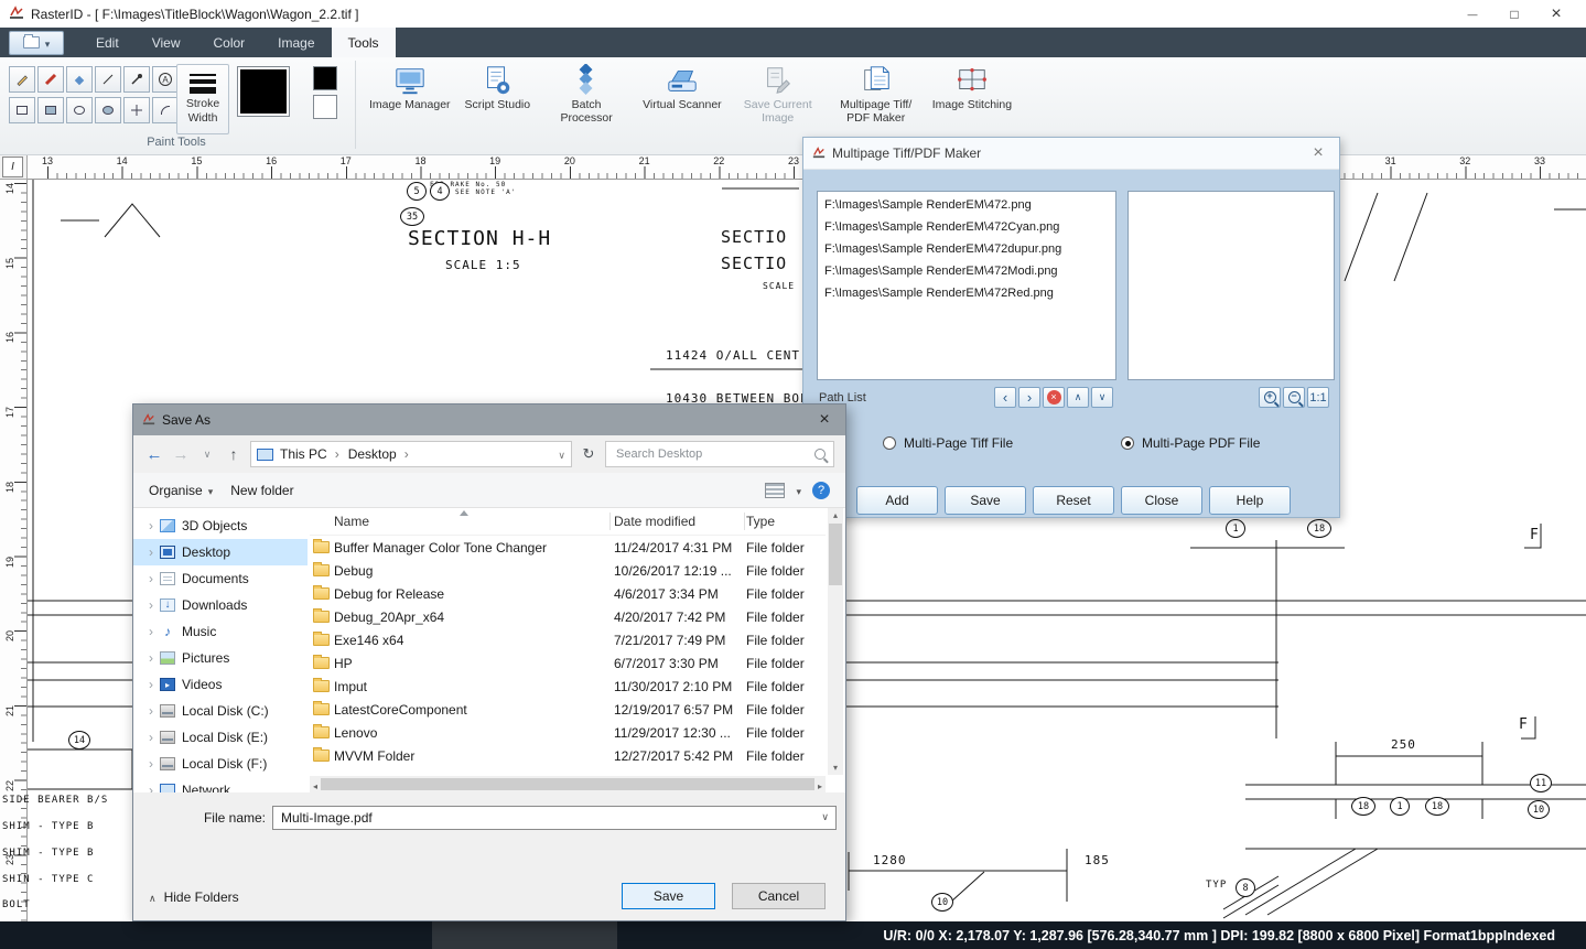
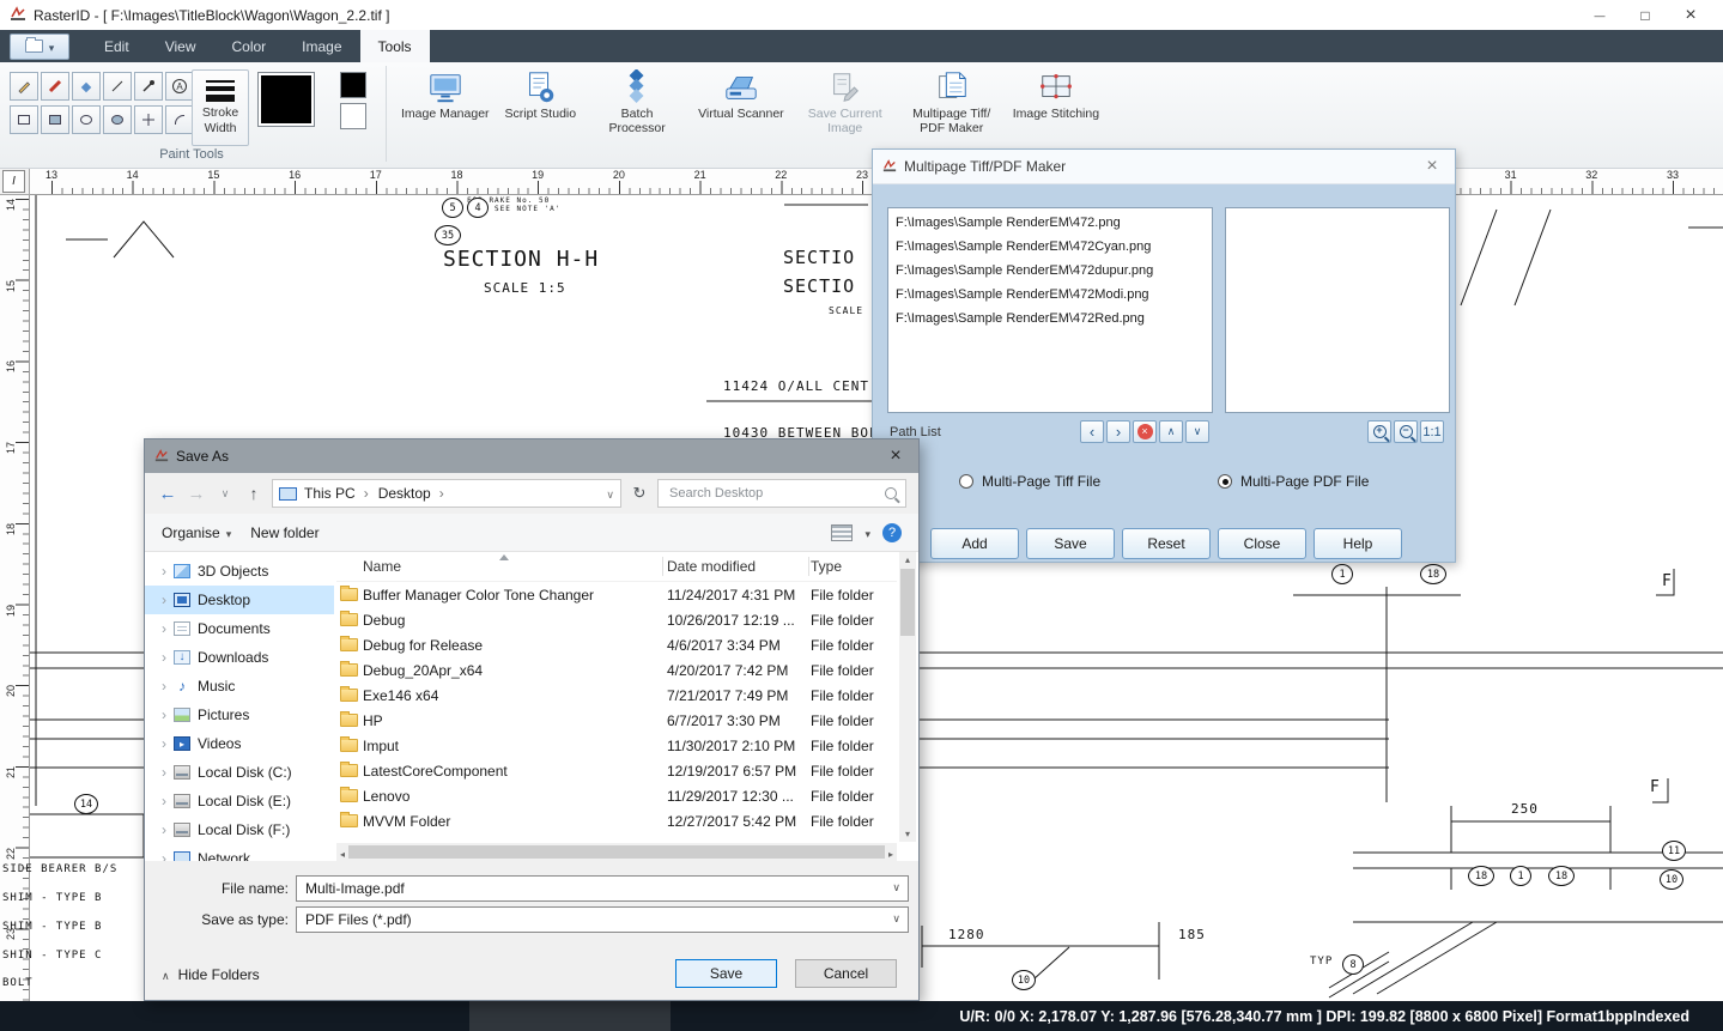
  RasterID - [ F:\Images\TitleBlock\Wagon\Wagon_2.2.tif ]
  Edit
  View
  Color
  Image
  Tools
  A
  Paint Tools
  Stroke Width
  Image Manager
  Script Studio
  Batch Processor
  Virtual Scanner
  Save Current Image
  Multipage Tiff/ PDF Maker
  Image Stitching
  I
  13
  14
  15
  16
  17
  18
  19
  20
  21
  22
  23
  31
  32
  33
  SECTION H-H
  SCALE 1:5
  SECTIO
  SECTIO
  SCALE
  11424 O/ALL CENT
  10430 BETWEEN BO
  250
  1280
  185
  TYP
  SIDE BEARER B/S
  SHIM - TYPE B
  SHIM - TYPE B
  SHIN - TYPE C
  BOLT
  F
  F
  5
  4
  35
  1
  18
  18
  1
  18
  11
  10
  10
  14
  8
  Multipage Tiff/PDF Maker
  F:\Images\Sample RenderEM\472.png
  F:\Images\Sample RenderEM\472Cyan.png
  F:\Images\Sample RenderEM\472dupur.png
  F:\Images\Sample RenderEM\472Modi.png
  F:\Images\Sample RenderEM\472Red.png
  Path List
  +
  −
  1:1
  Multi-Page Tiff File
  Multi-Page PDF File
  Add
  Save
  Reset
  Close
  Help
  Save As
  This PC
  Desktop
  Search Desktop
  Organise
  New folder
  3D Objects
  Desktop
  Documents
  Downloads
  Music
  Pictures
  Videos
  Local Disk (C:)
  Local Disk (E:)
  Local Disk (F:)
  Network
  Name
  Date modified
  Type
  Buffer Manager Color Tone Changer
  11/24/2017 4:31 PM
  File folder
  Debug
  10/26/2017 12:19 ...
  File folder
  Debug for Release
  4/6/2017 3:34 PM
  File folder
  Debug_20Apr_x64
  4/20/2017 7:42 PM
  File folder
  Exe146 x64
  7/21/2017 7:49 PM
  File folder
  HP
  6/7/2017 3:30 PM
  File folder
  Imput
  11/30/2017 2:10 PM
  File folder
  LatestCoreComponent
  12/19/2017 6:57 PM
  File folder
  Lenovo
  11/29/2017 12:30 ...
  File folder
  MVVM Folder
  12/27/2017 5:42 PM
  File folder
  File name:
  Multi-Image.pdf
+ Save as type:
+ PDF Files (*.pdf)
  Hide Folders
  Save
  Cancel
  U/R: 0/0 X: 2,178.07 Y: 1,287.96 [576.28,340.77 mm ] DPI: 199.82 [8800 x 6800 Pixel] Format1bppIndexed
